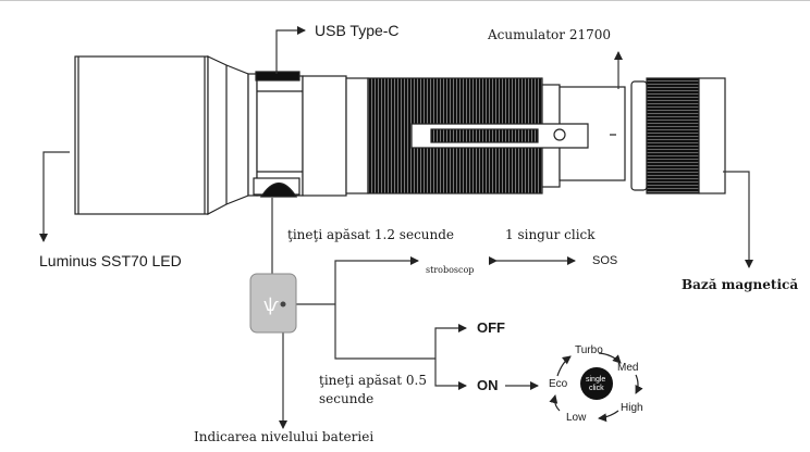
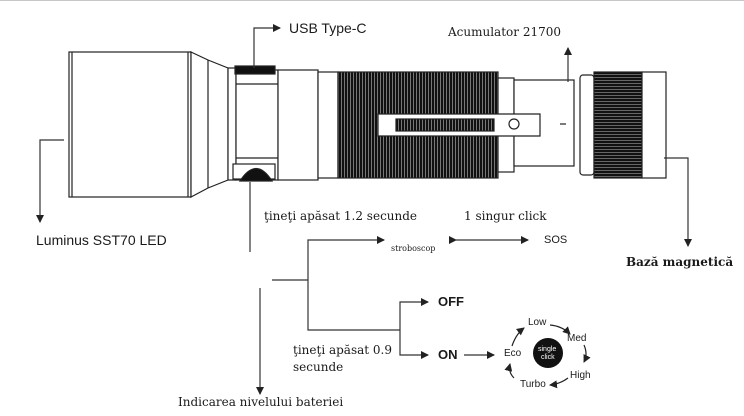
- ѱ
  USB Type-C
  Acumulator 21700
  Luminus SST70 LED
  Bază magnetică
  Indicarea nivelului bateriei
  ţineţi apăsat 1.2 secunde
  1 singur click
  stroboscop
  SOS
  OFF
  ON
- ţineţi apăsat 0.5
+ ţineţi apăsat 0.9
  secunde
- Turbo
+ Low
  Med
  High
- Low
+ Turbo
  Eco
